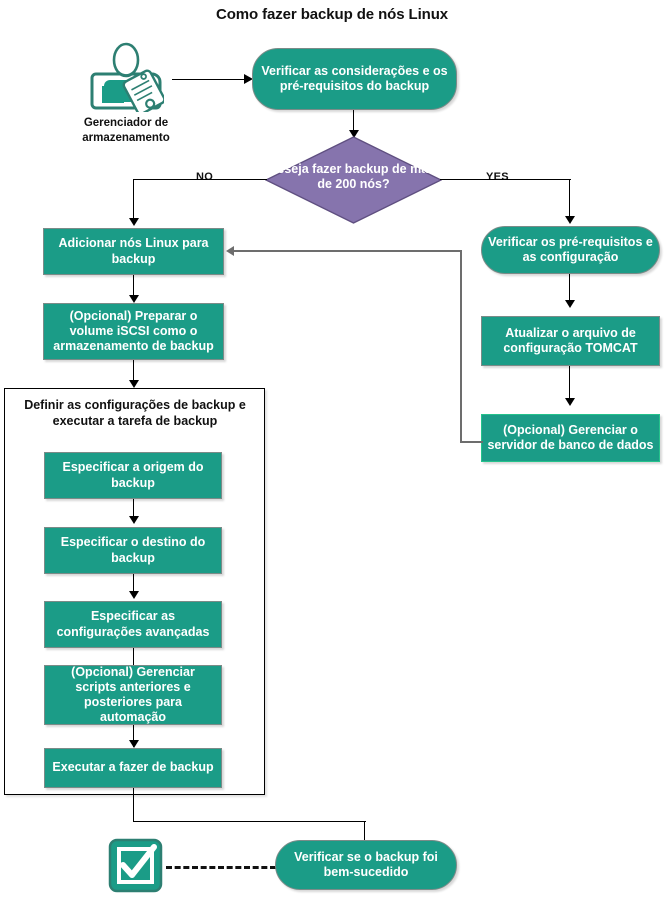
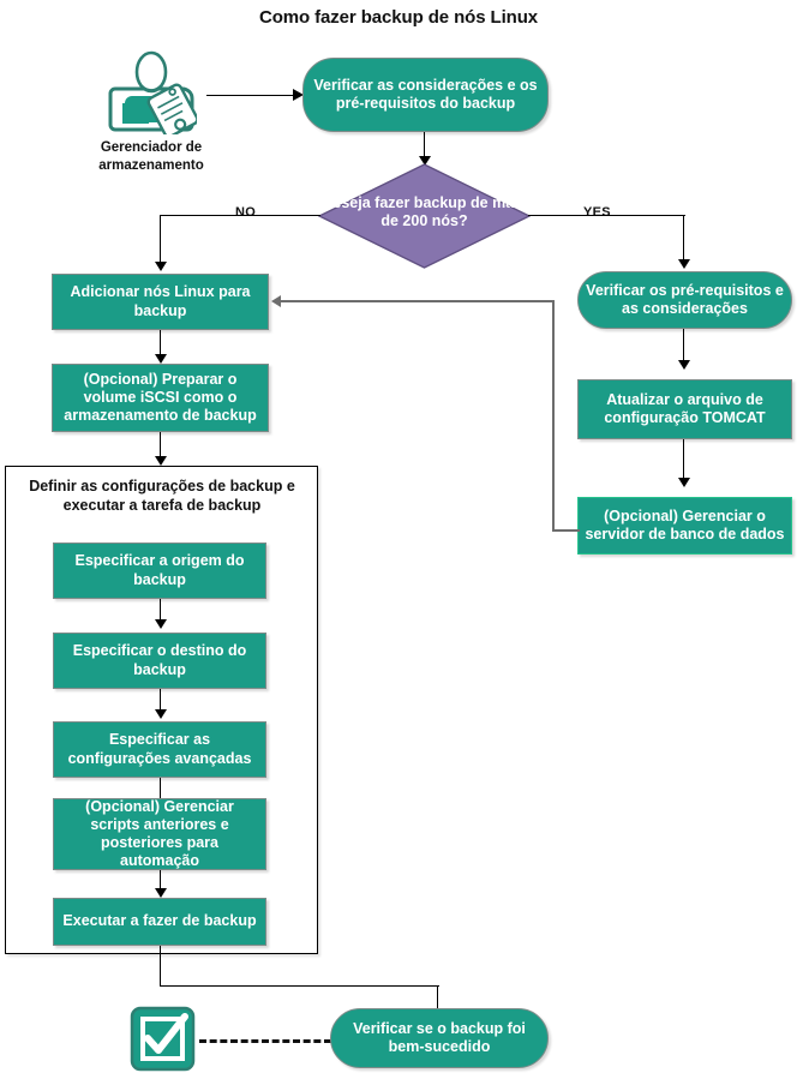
  Como fazer backup de nós Linux
  Gerenciador de
  armazenamento
  Verificar as considerações e os pré-requisitos do backup
  Deseja fazer backup de mais de 200 nós?
  NO
  YES
  Adicionar nós Linux para backup
  (Opcional) Preparar o volume iSCSI como o armazenamento de backup
  Definir as configurações de backup e executar a tarefa de backup
  Especificar a origem do backup
  Especificar o destino do backup
  Especificar as configurações avançadas
  (Opcional) Gerenciar scripts anteriores e posteriores para automação
  Executar a fazer de backup
- Verificar os pré-requisitos e as configuração
+ Verificar os pré-requisitos e as considerações
  Atualizar o arquivo de configuração TOMCAT
  (Opcional) Gerenciar o servidor de banco de dados
  Verificar se o backup foi bem-sucedido
